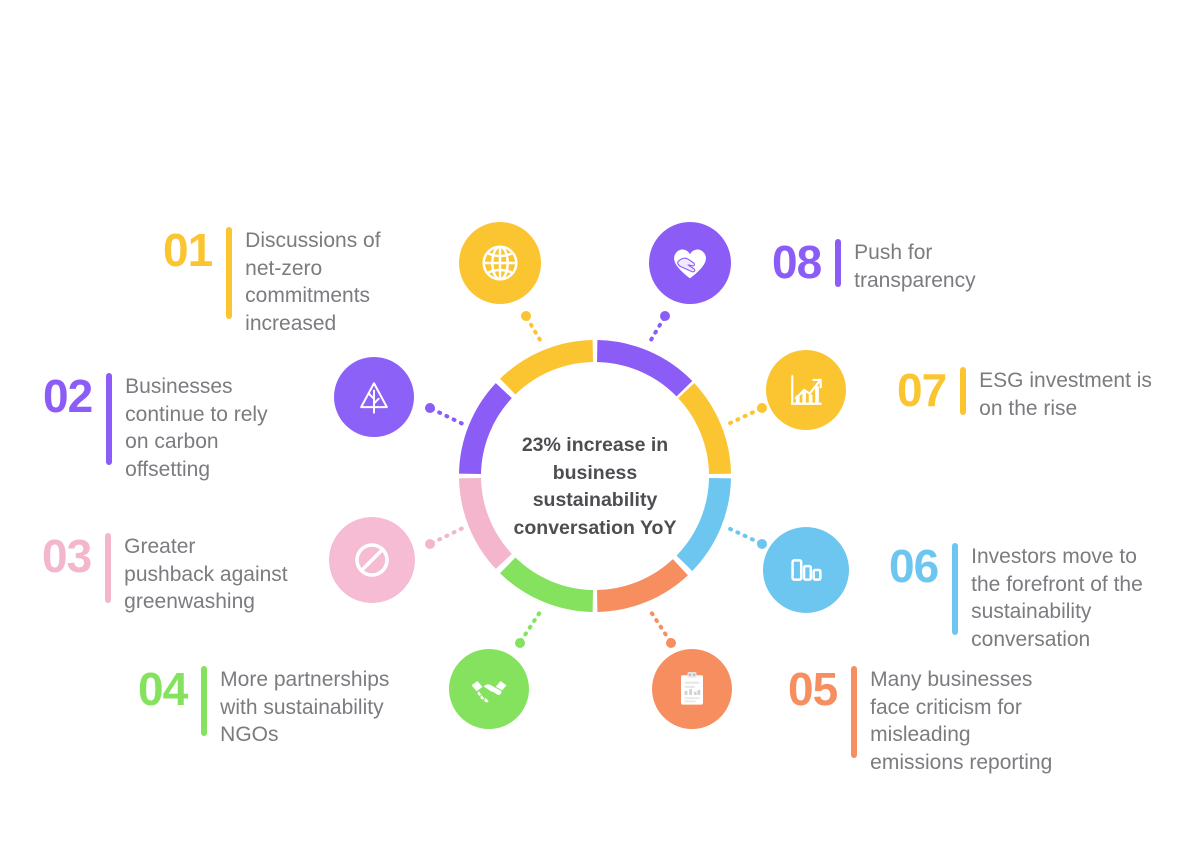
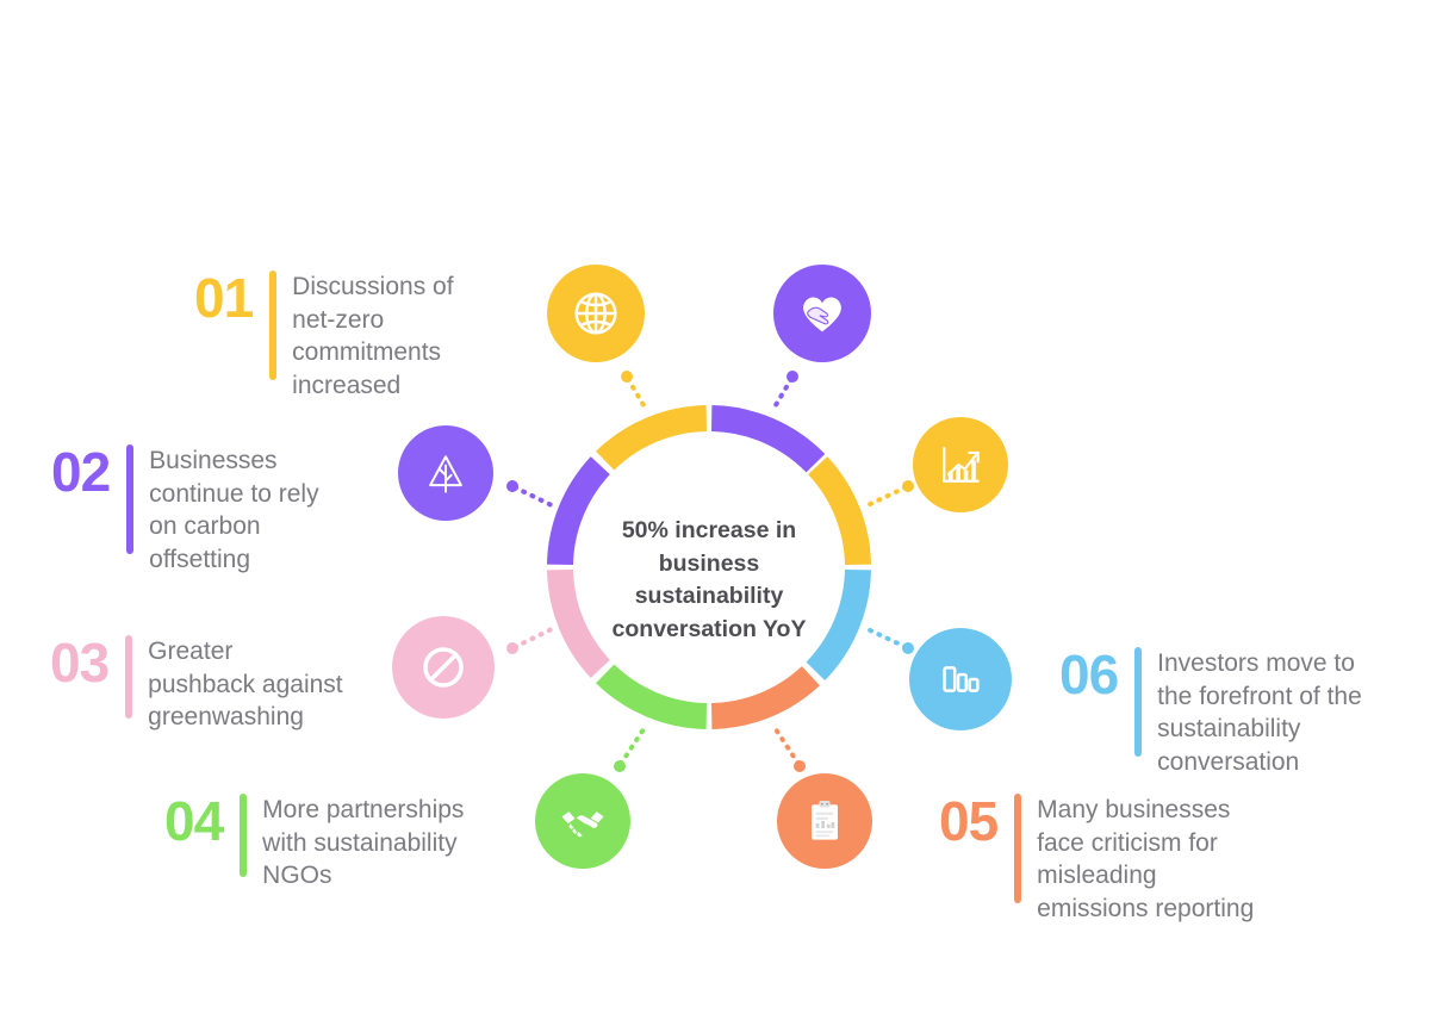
- 23% increase in business sustainability conversation YoY
+ 50% increase in business sustainability conversation YoY
  01
  Discussions of
  net-zero
  commitments
  increased
  02
  Businesses
  continue to rely
  on carbon
  offsetting
  03
  Greater
  pushback against
  greenwashing
  04
  More partnerships
  with sustainability
  NGOs
  05
  Many businesses
  face criticism for
  misleading
  emissions reporting
  06
  Investors move to
  the forefront of the
  sustainability
  conversation
- 07
- ESG investment is
- on the rise
- 08
- Push for
- transparency
